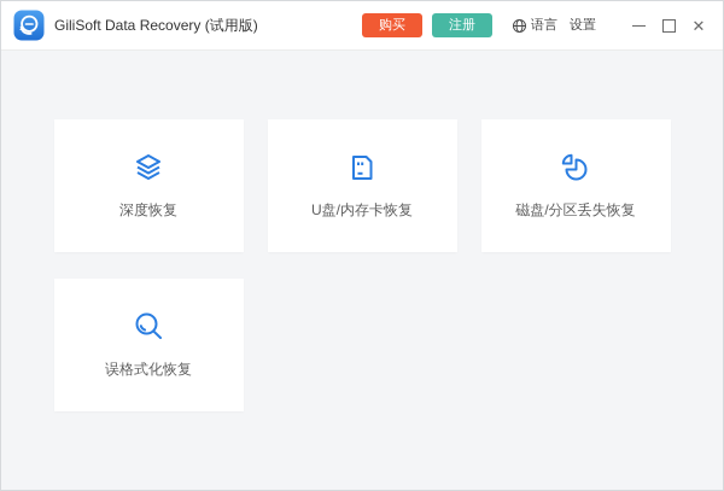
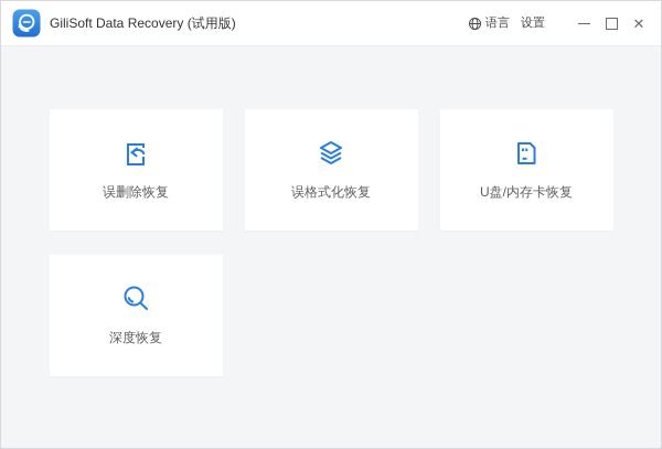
  GiliSoft Data Recovery (试用版)
- 购买
- 注册
  语言
  设置
  ✕
+ 误删除恢复
- 深度恢复
+ 误格式化恢复
  U盘/内存卡恢复
- 磁盘/分区丢失恢复
- 误格式化恢复
+ 深度恢复
